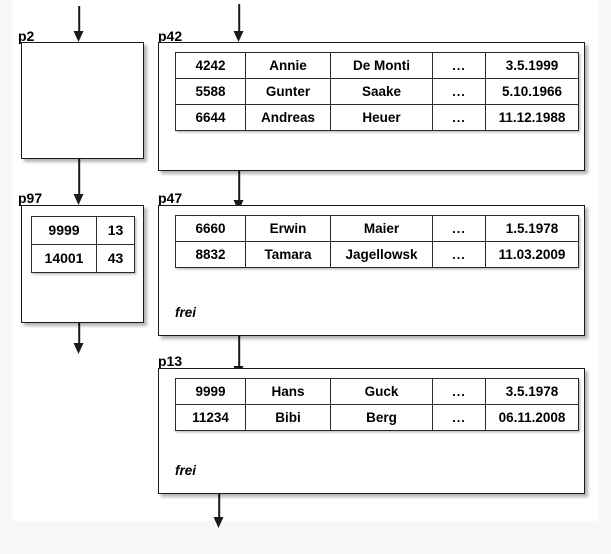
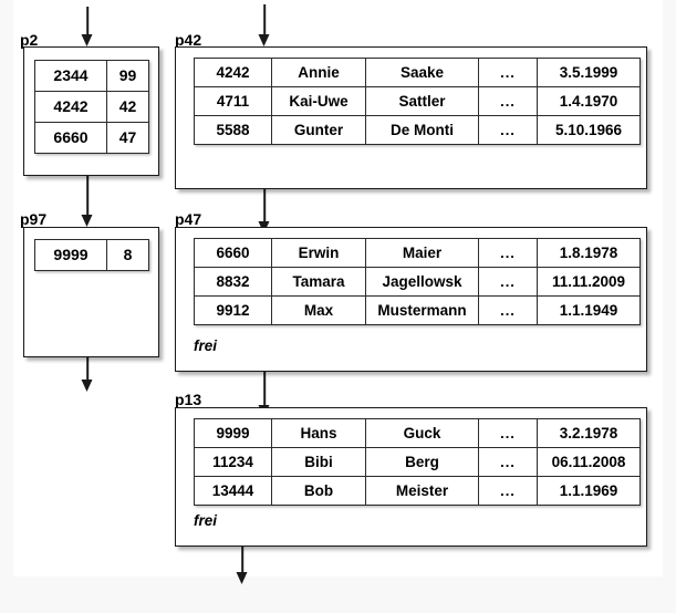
  p2
+ 2344	99
+ 4242	42
+ 6660	47
  p97
- 9999	13
+ 9999	8
- 14001	43
  p42
- 4242	Annie	De Monti	...	3.5.1999
+ 4242	Annie	Saake	...	3.5.1999
+ 4711	Kai-Uwe	Sattler	...	1.4.1970
- 5588	Gunter	Saake	...	5.10.1966
+ 5588	Gunter	De Monti	...	5.10.1966
- 6644	Andreas	Heuer	...	11.12.1988
  p47
- 6660	Erwin	Maier	...	1.5.1978
+ 6660	Erwin	Maier	...	1.8.1978
- 8832	Tamara	Jagellowsk	...	11.03.2009
+ 8832	Tamara	Jagellowsk	...	11.11.2009
+ 9912	Max	Mustermann	...	1.1.1949
  frei
  p13
- 9999	Hans	Guck	...	3.5.1978
+ 9999	Hans	Guck	...	3.2.1978
  11234	Bibi	Berg	...	06.11.2008
+ 13444	Bob	Meister	...	1.1.1969
  frei
